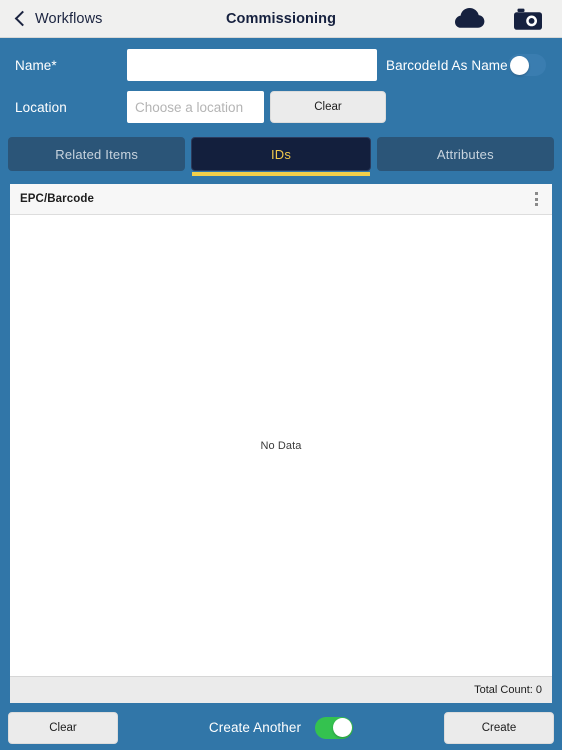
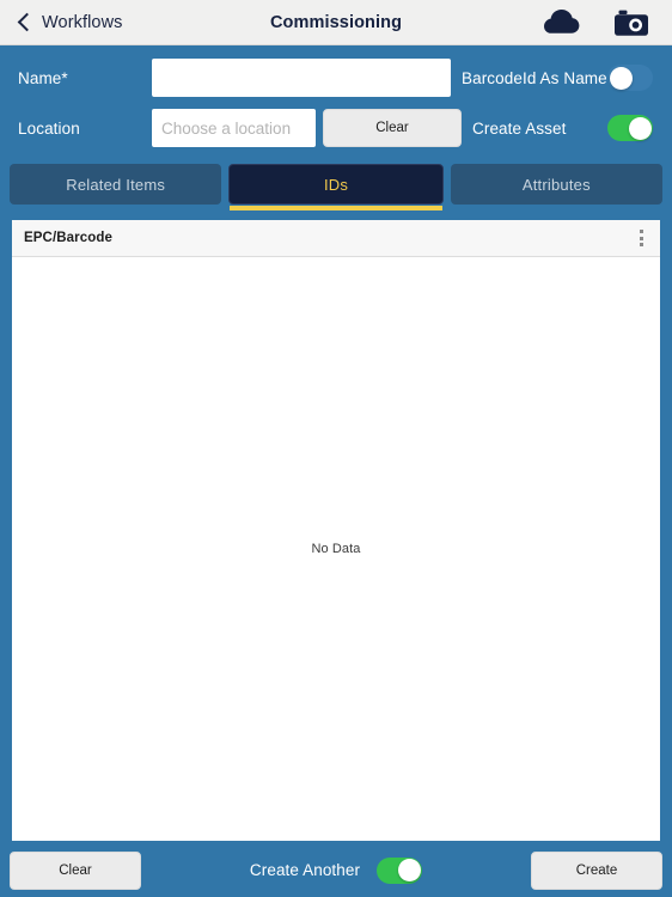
  Workflows
  Commissioning
  Name*
  BarcodeId As Name
  Location
  Choose a location
  Clear
+ Create Asset
  Related Items
  IDs
  Attributes
  EPC/Barcode
  No Data
- Total Count: 0
  Clear
  Create Another
  Create
